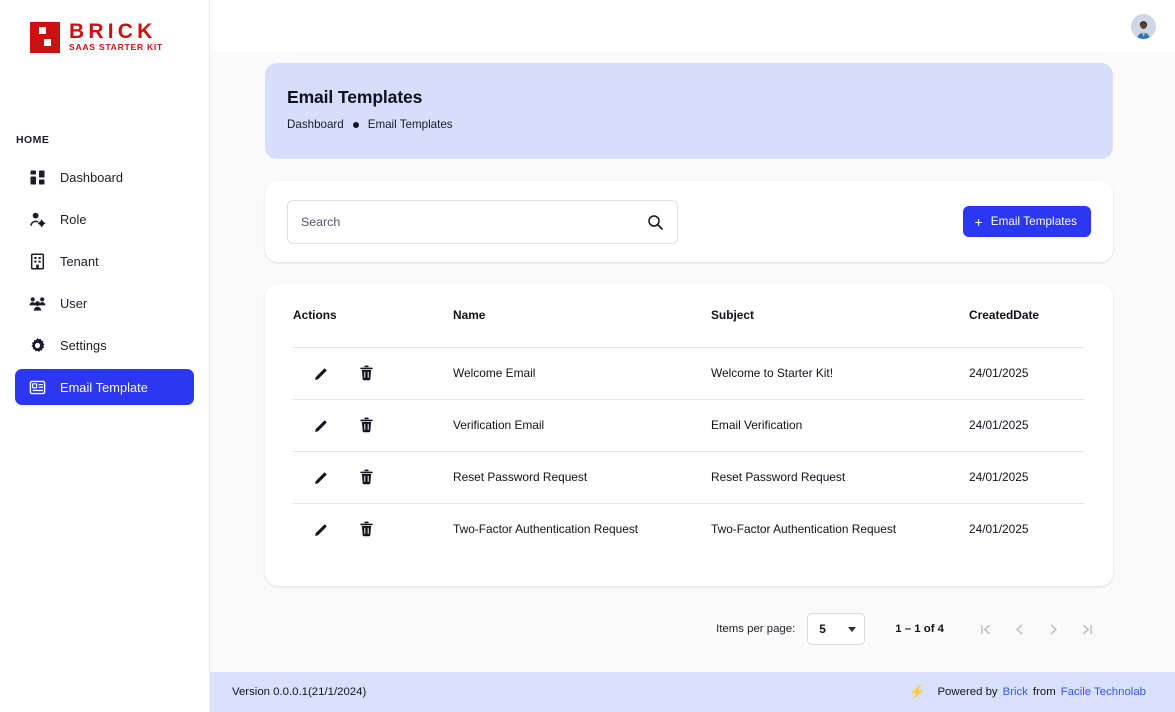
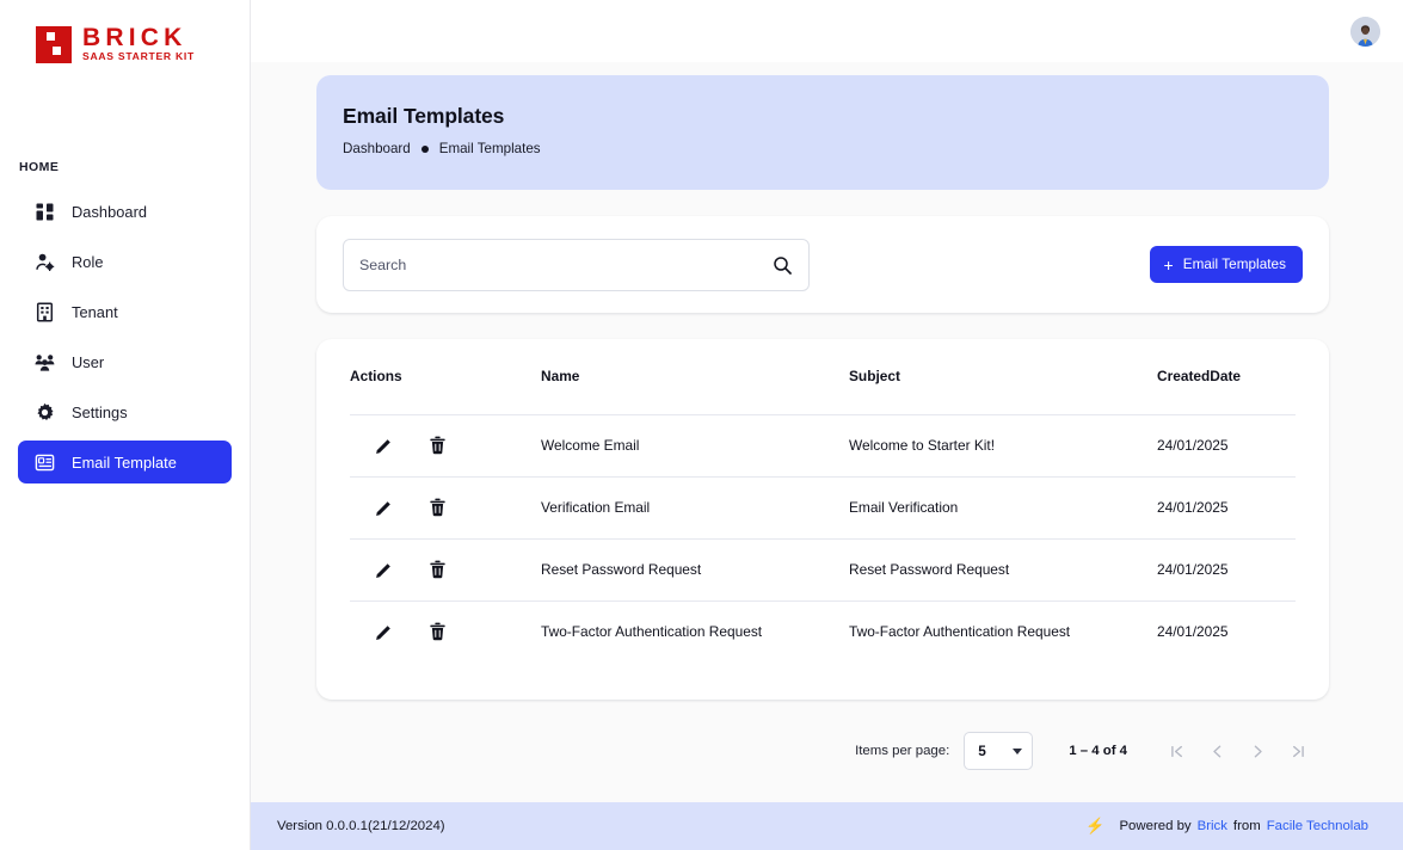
  BRICK
  SAAS STARTER KIT
  HOME
  Dashboard
  Role
  Tenant
  User
  Settings
  Email Template
  Email Templates
  Dashboard
  Email Templates
  Search
  +
  Email Templates
  Actions	Name	Subject	CreatedDate
  	Welcome Email	Welcome to Starter Kit!	24/01/2025
  	Verification Email	Email Verification	24/01/2025
  	Reset Password Request	Reset Password Request	24/01/2025
  	Two-Factor Authentication Request	Two-Factor Authentication Request	24/01/2025
  Items per page:
  5
- 1 – 1 of 4
+ 1 – 4 of 4
- Version 0.0.0.1(21/1/2024)
+ Version 0.0.0.1(21/12/2024)
  ⚡
  Powered by
  Brick
  from
  Facile Technolab
